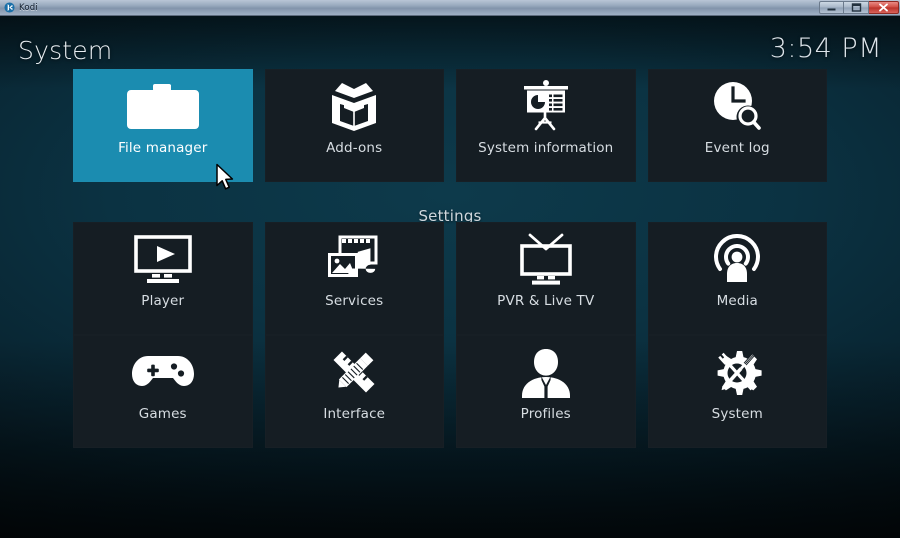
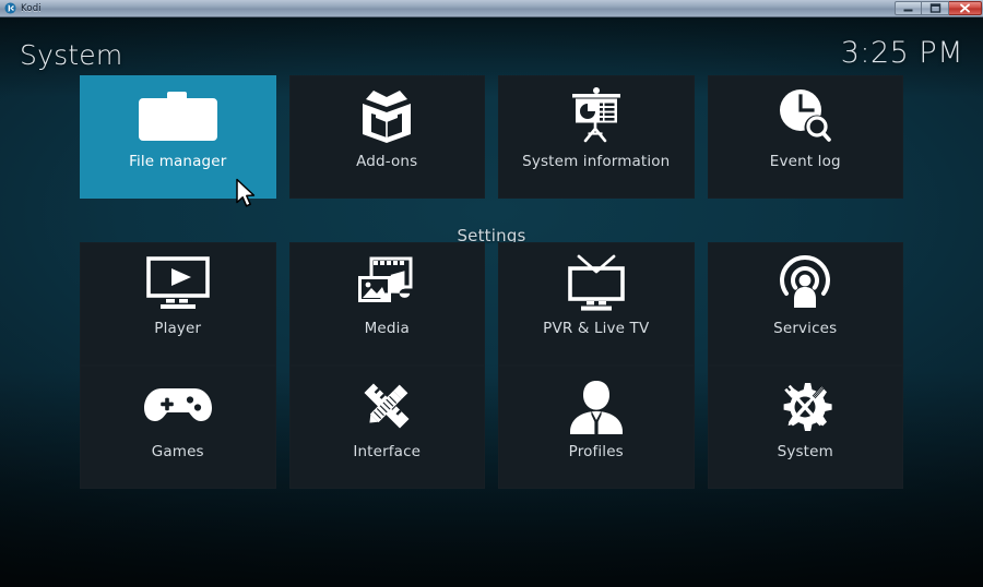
  Kodi
  System
- 3:54 PM
+ 3:25 PM
  File manager
  Add-ons
  System information
  Event log
  Settings
  Player
- Services
+ Media
  PVR & Live TV
- Media
+ Services
  Games
  Interface
  Profiles
  System
